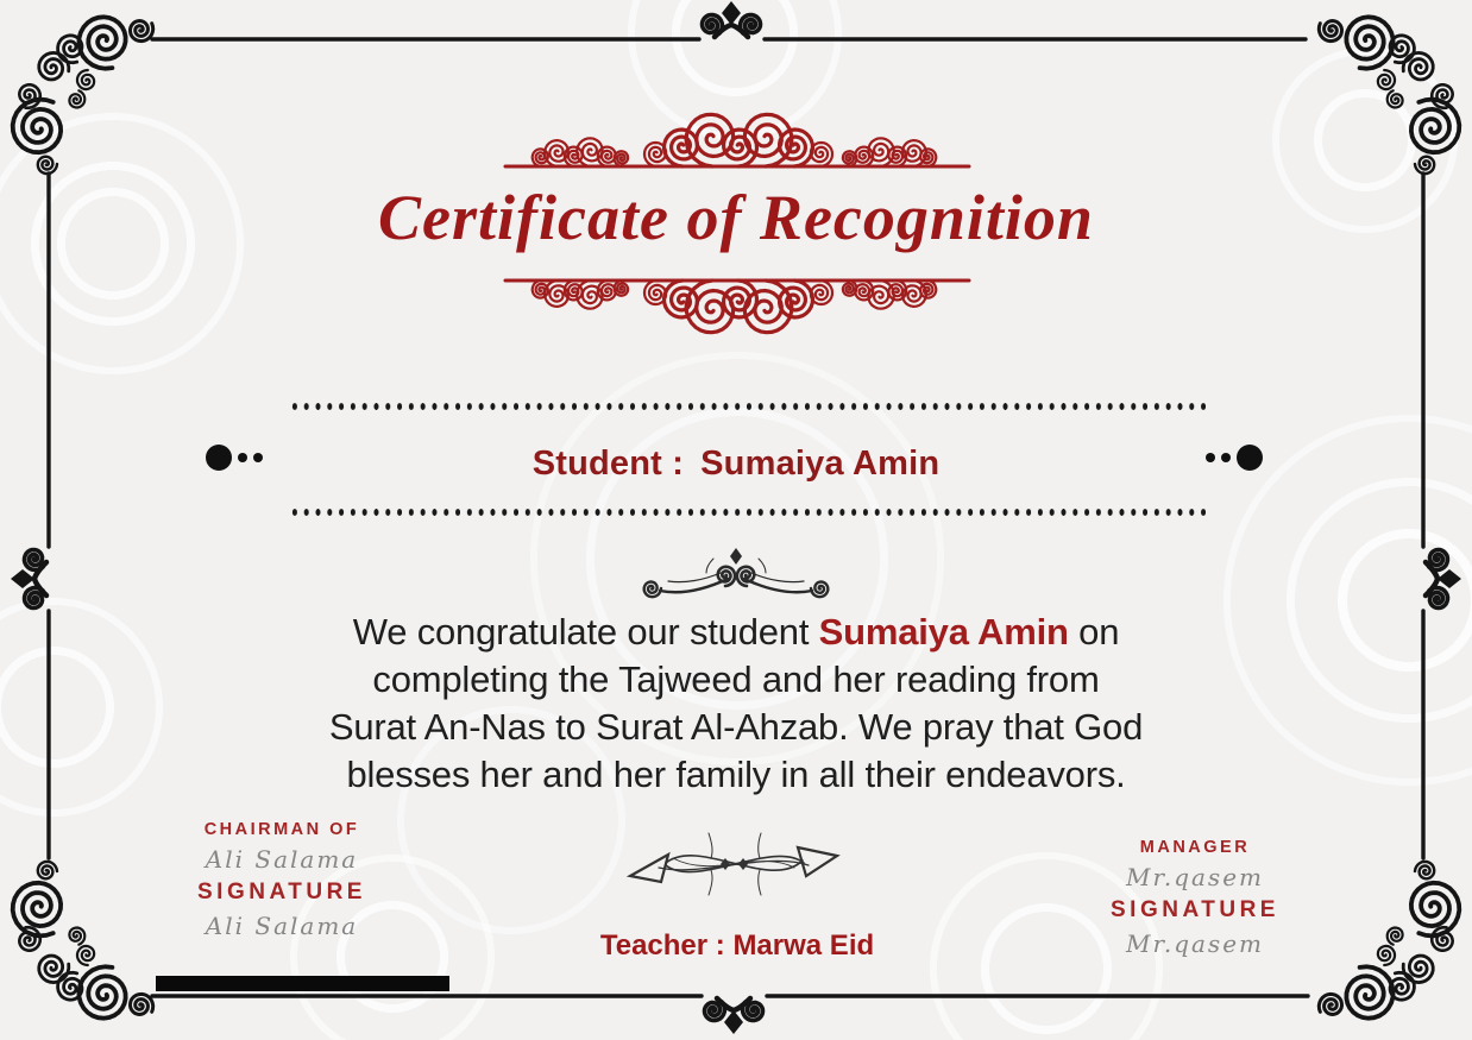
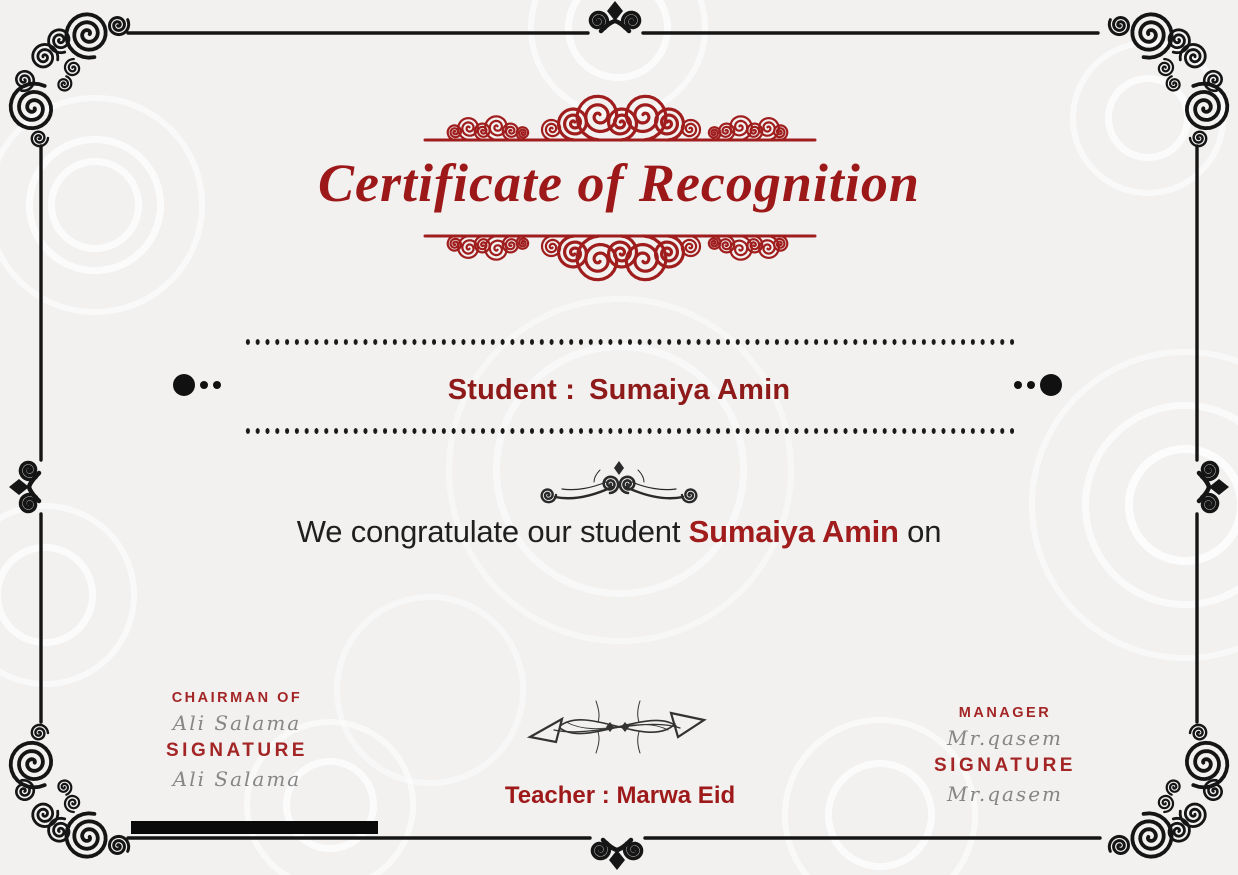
  Certificate of Recognition
  Student : Sumaiya Amin
  We congratulate our student Sumaiya Amin on
- completing the Tajweed and her reading from
- Surat An-Nas to Surat Al-Ahzab. We pray that God
- blesses her and her family in all their endeavors.
  CHAIRMAN OF
  Ali Salama
  SIGNATURE
  Ali Salama
  MANAGER
  Mr.qasem
  SIGNATURE
  Mr.qasem
  Teacher : Marwa Eid
